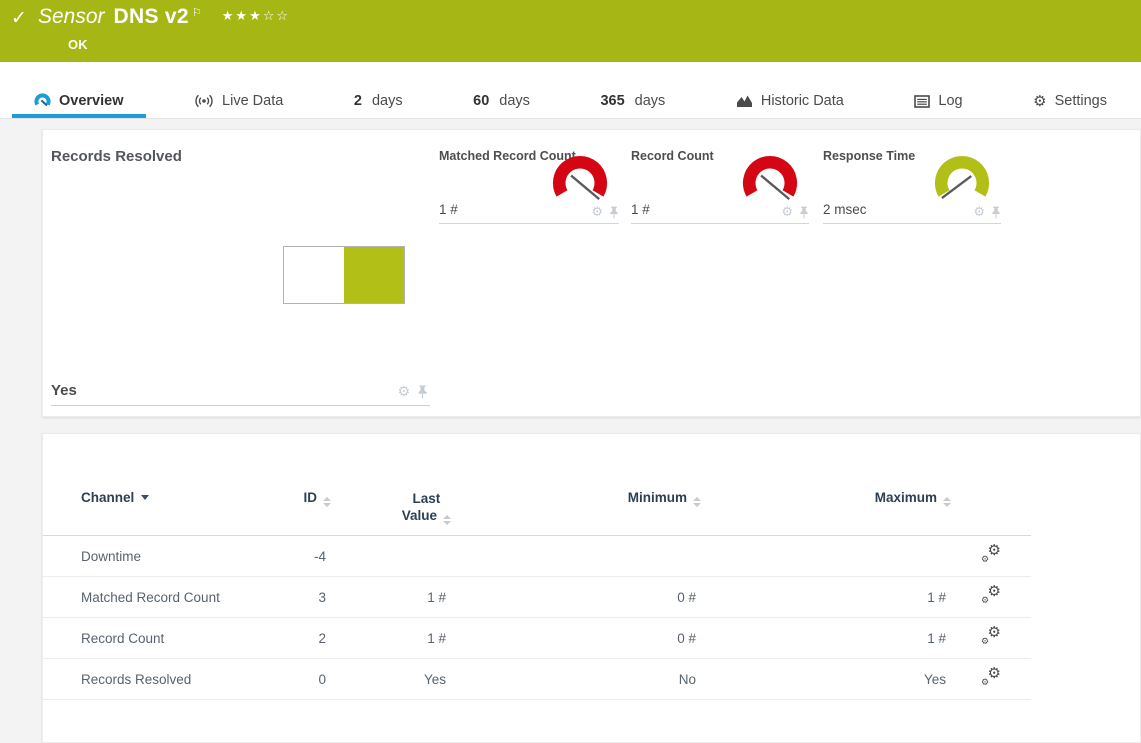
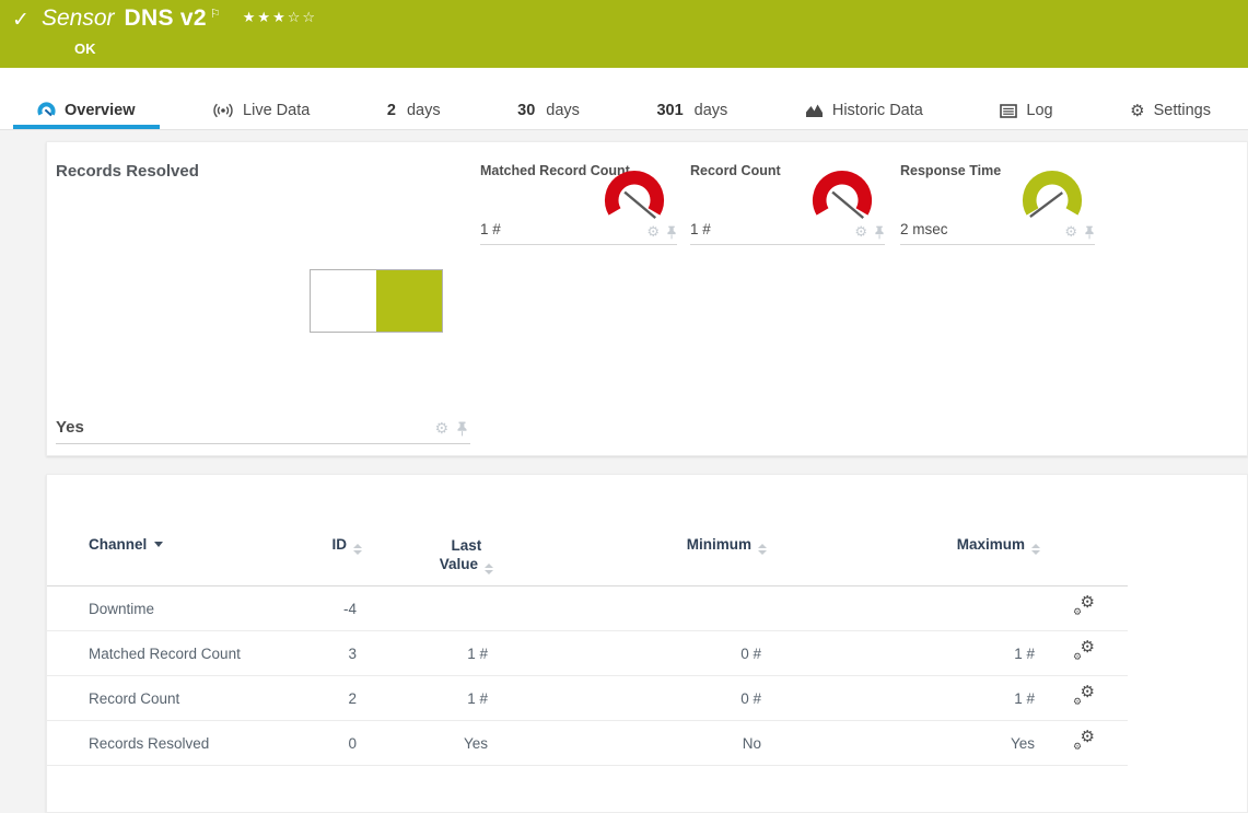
  ✓
  Sensor
  DNS v2
  ⚐
  ★★★☆☆
  OK
  Overview
  Live Data
  2
  days
- 60
+ 30
  days
- 365
+ 301
  days
  Historic Data
  Log
  ⚙
  Settings
  Records Resolved
  Yes
  ⚙
  Matched Record Count
  1 #
  ⚙
  Record Count
  1 #
  ⚙
  Response Time
  2 msec
  ⚙
  Channel	ID	Last Value	Minimum	Maximum
  Downtime	-4				⚙⚙
  Matched Record Count	3	1 #	0 #	1 #	⚙⚙
  Record Count	2	1 #	0 #	1 #	⚙⚙
  Records Resolved	0	Yes	No	Yes	⚙⚙
